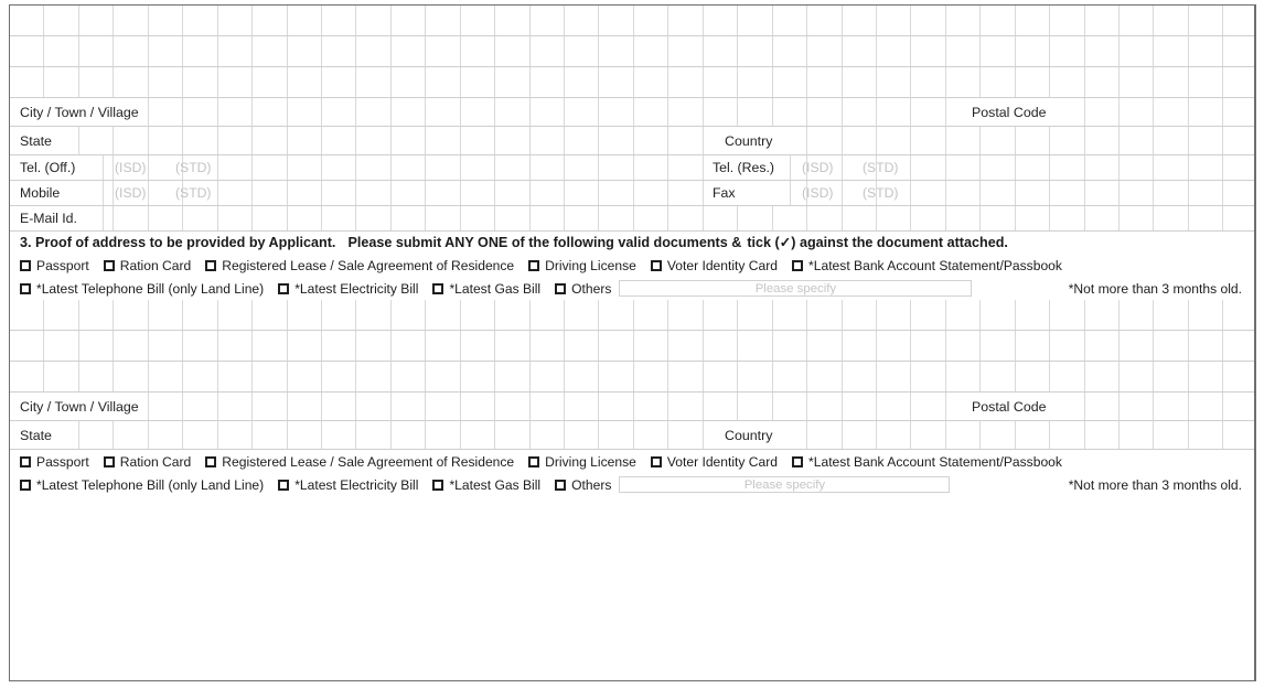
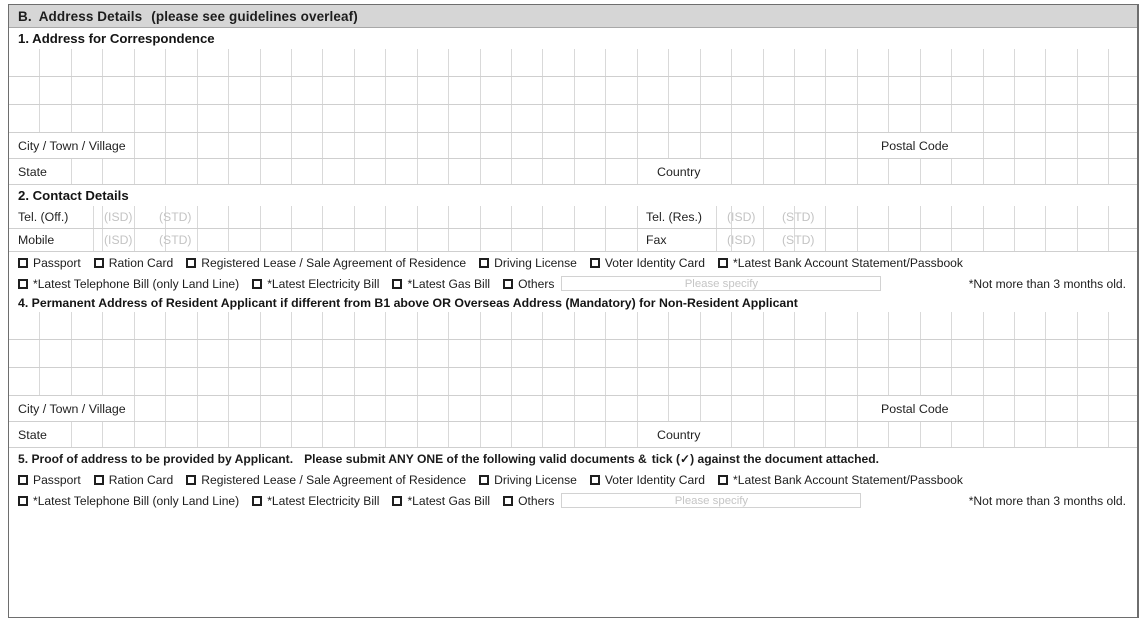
+ B.
+ Address Details
+ (please see guidelines overleaf)
+ 1. Address for Correspondence
  City / Town / Village
  Postal Code
  State
  Country
+ 2. Contact Details
  Tel. (Off.)
  (ISD)
  (STD)
  Tel. (Res.)
  (ISD)
  (STD)
  Mobile
  (ISD)
  (STD)
  Fax
  (ISD)
  (STD)
- E-Mail Id.
- 3. Proof of address to be provided by Applicant. Please submit ANY ONE of the following valid documents & tick (✓) against the document attached.
  Passport
  Ration Card
  Registered Lease / Sale Agreement of Residence
  Driving License
  Voter Identity Card
  *Latest Bank Account Statement/Passbook
  *Latest Telephone Bill (only Land Line)
  *Latest Electricity Bill
  *Latest Gas Bill
  Others
  Please specify
  *Not more than 3 months old.
+ 4. Permanent Address of Resident Applicant if different from B1 above OR Overseas Address (Mandatory) for Non-Resident Applicant
  City / Town / Village
  Postal Code
  State
  Country
+ 5. Proof of address to be provided by Applicant. Please submit ANY ONE of the following valid documents & tick (✓) against the document attached.
  Passport
  Ration Card
  Registered Lease / Sale Agreement of Residence
  Driving License
  Voter Identity Card
  *Latest Bank Account Statement/Passbook
  *Latest Telephone Bill (only Land Line)
  *Latest Electricity Bill
  *Latest Gas Bill
  Others
  Please specify
  *Not more than 3 months old.
